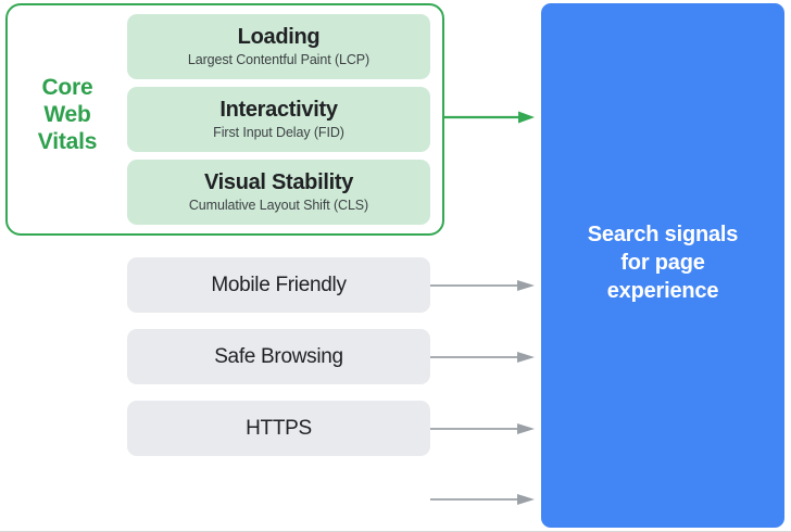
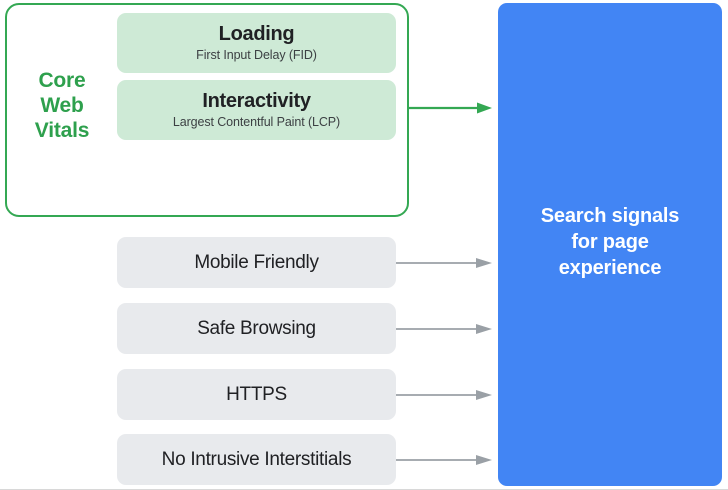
  Core
  Web
  Vitals
  Loading
- Largest Contentful Paint (LCP)
+ First Input Delay (FID)
  Interactivity
- First Input Delay (FID)
+ Largest Contentful Paint (LCP)
- Visual Stability
- Cumulative Layout Shift (CLS)
  Mobile Friendly
  Safe Browsing
  HTTPS
+ No Intrusive Interstitials
  Search signals
  for page
  experience
